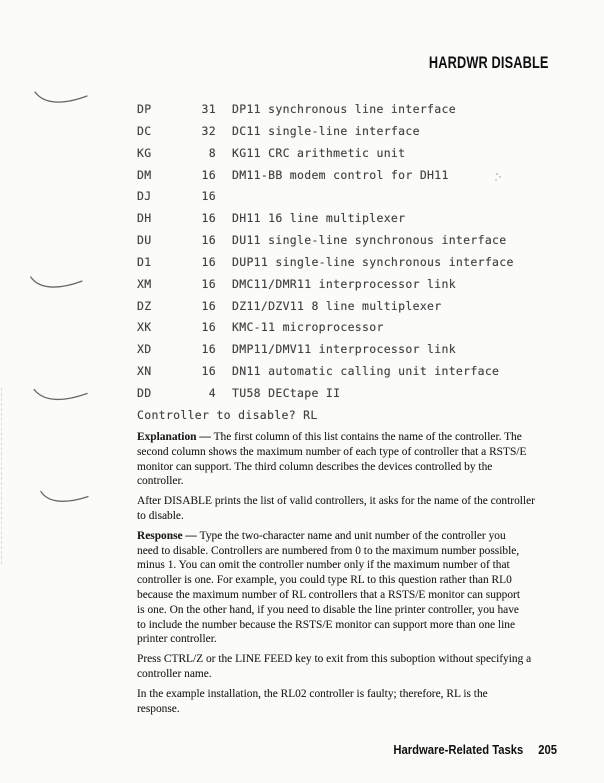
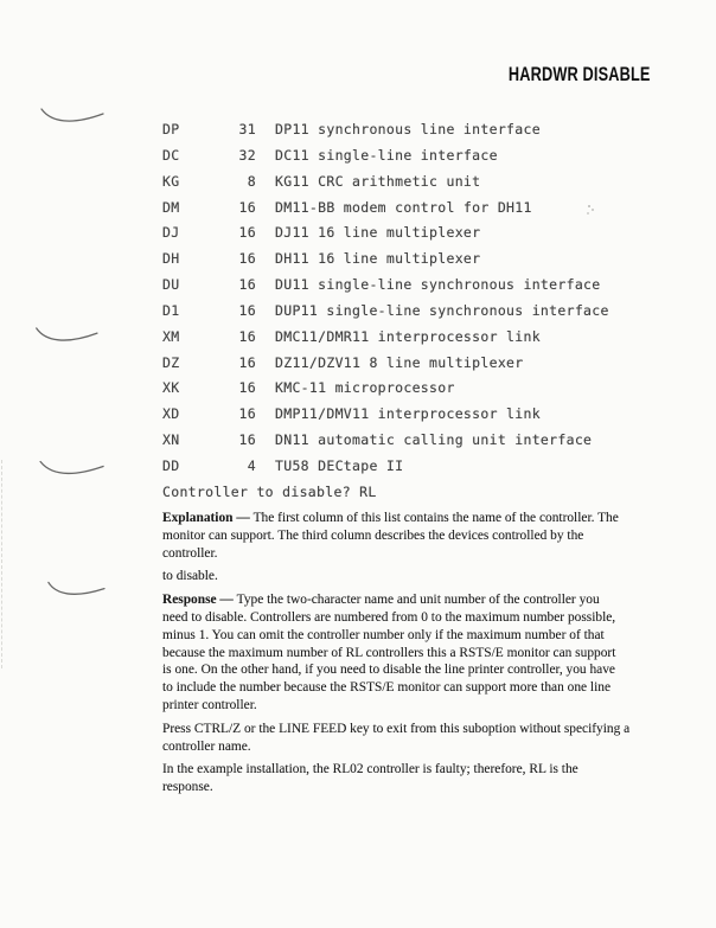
  HARDWR DISABLE
  DP
  31
  DP11 synchronous line interface
  DC
  32
  DC11 single-line interface
  KG
  8
  KG11 CRC arithmetic unit
  DM
  16
  DM11-BB modem control for DH11
  DJ
  16
+ DJ11 16 line multiplexer
  DH
  16
  DH11 16 line multiplexer
  DU
  16
  DU11 single-line synchronous interface
  D1
  16
  DUP11 single-line synchronous interface
  XM
  16
  DMC11/DMR11 interprocessor link
  DZ
  16
  DZ11/DZV11 8 line multiplexer
  XK
  16
  KMC-11 microprocessor
  XD
  16
  DMP11/DMV11 interprocessor link
  XN
  16
  DN11 automatic calling unit interface
  DD
  4
  TU58 DECtape II
  Controller to disable? RL
  Explanation — The first column of this list contains the name of the controller. The
- second column shows the maximum number of each type of controller that a RSTS/E
  monitor can support. The third column describes the devices controlled by the
  controller.
- After DISABLE prints the list of valid controllers, it asks for the name of the controller
  to disable.
  Response — Type the two-character name and unit number of the controller you
  need to disable. Controllers are numbered from 0 to the maximum number possible,
  minus 1. You can omit the controller number only if the maximum number of that
- controller is one. For example, you could type RL to this question rather than RL0
- because the maximum number of RL controllers that a RSTS/E monitor can support
+ because the maximum number of RL controllers this a RSTS/E monitor can support
  is one. On the other hand, if you need to disable the line printer controller, you have
  to include the number because the RSTS/E monitor can support more than one line
  printer controller.
  Press CTRL/Z or the LINE FEED key to exit from this suboption without specifying a
  controller name.
  In the example installation, the RL02 controller is faulty; therefore, RL is the
  response.
- Hardware-Related Tasks
- 205
